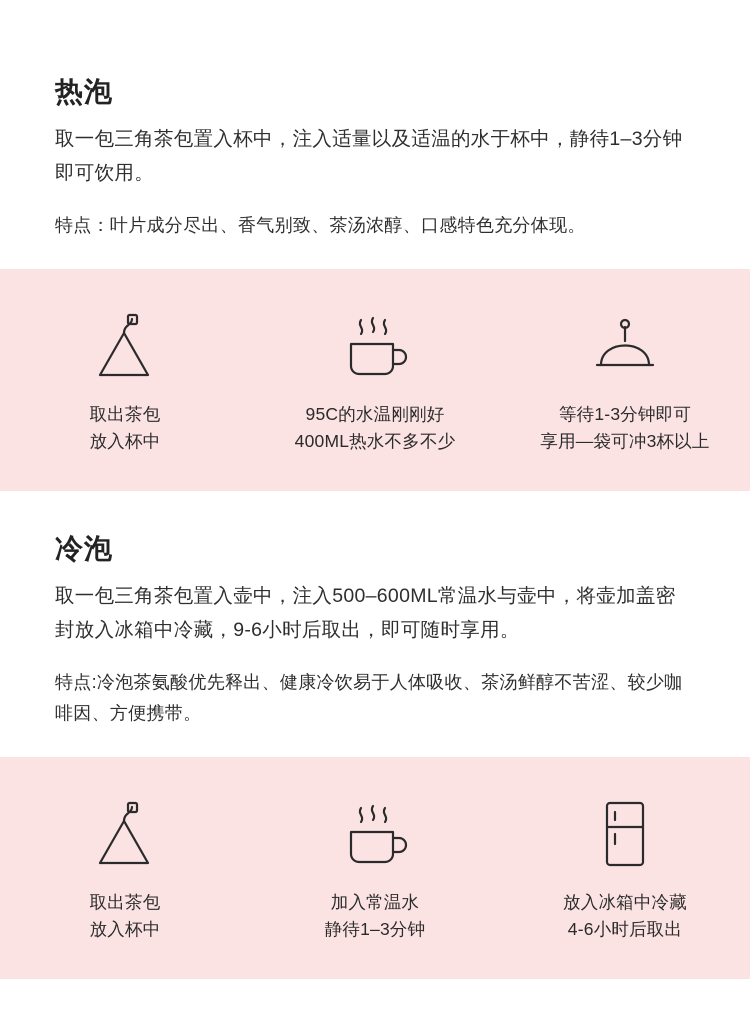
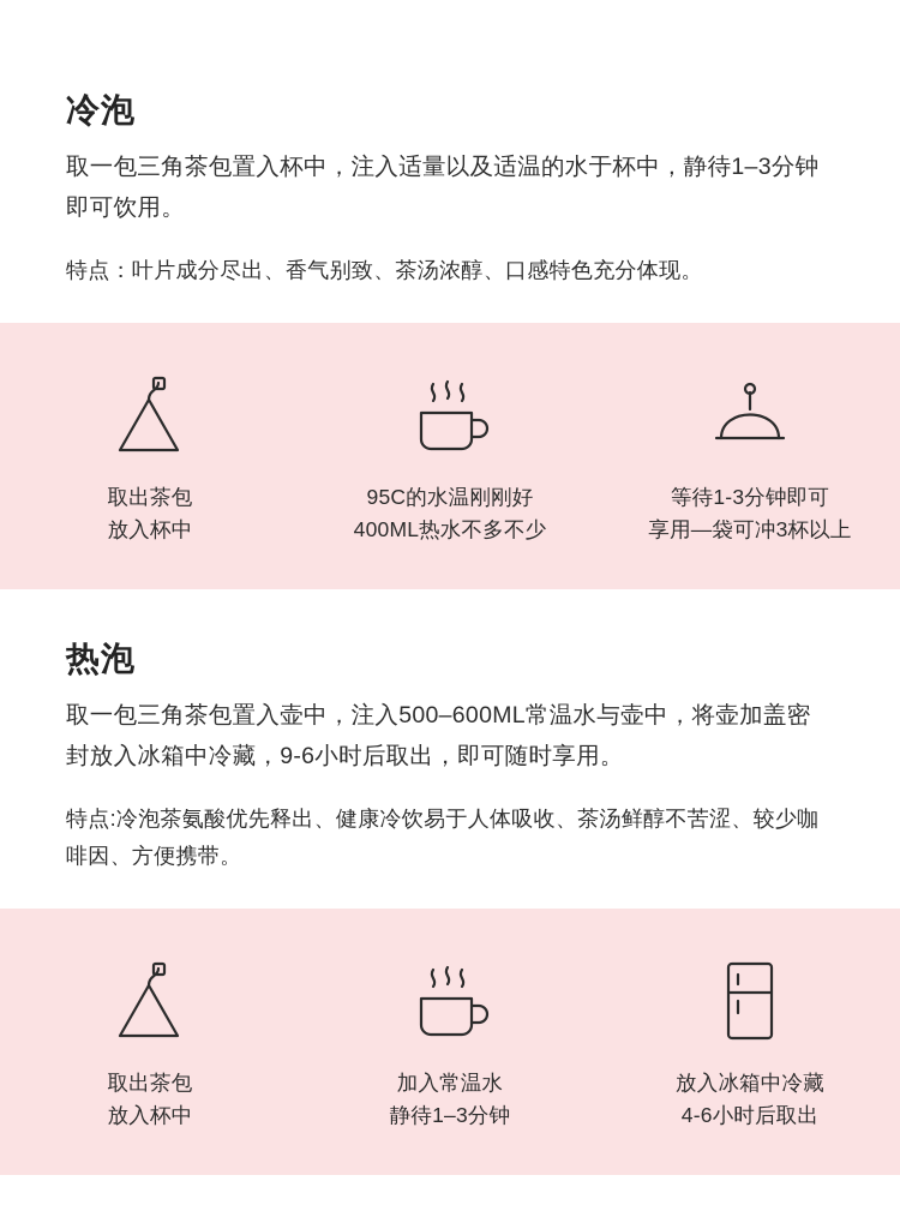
- 热泡
+ 冷泡
  取一包三角茶包置入杯中，注入适量以及适温的水于杯中，静待1–3分钟即可饮用。
  特点：叶片成分尽出、香气别致、茶汤浓醇、口感特色充分体现。
  取出茶包
  放入杯中
  95C的水温刚刚好
  400ML热水不多不少
  等待1-3分钟即可
  享用—袋可冲3杯以上
- 冷泡
+ 热泡
  取一包三角茶包置入壶中，注入500–600ML常温水与壶中，将壶加盖密封放入冰箱中冷藏，9-6小时后取出，即可随时享用。
  特点:冷泡茶氨酸优先释出、健康冷饮易于人体吸收、茶汤鲜醇不苦涩、较少咖啡因、方便携带。
  取出茶包
  放入杯中
  加入常温水
  静待1–3分钟
  放入冰箱中冷藏
  4-6小时后取出
